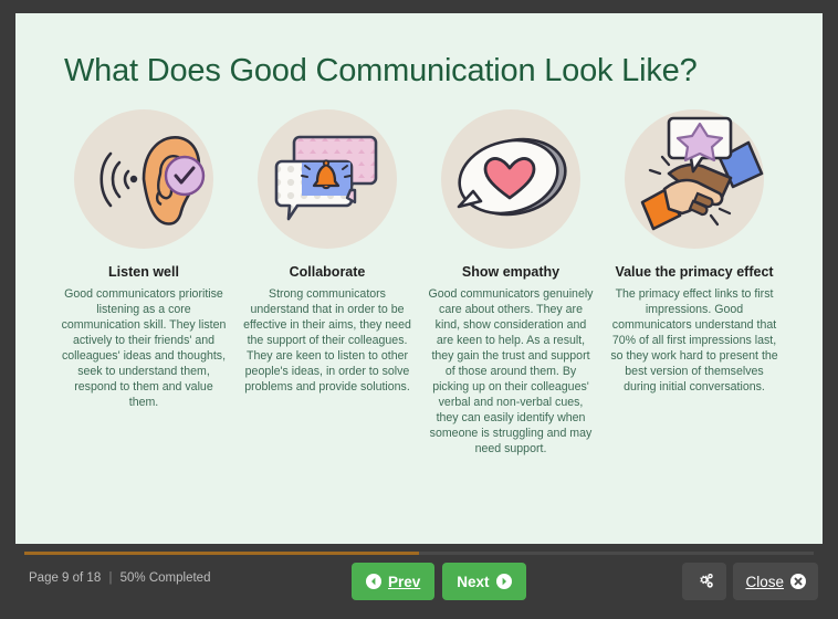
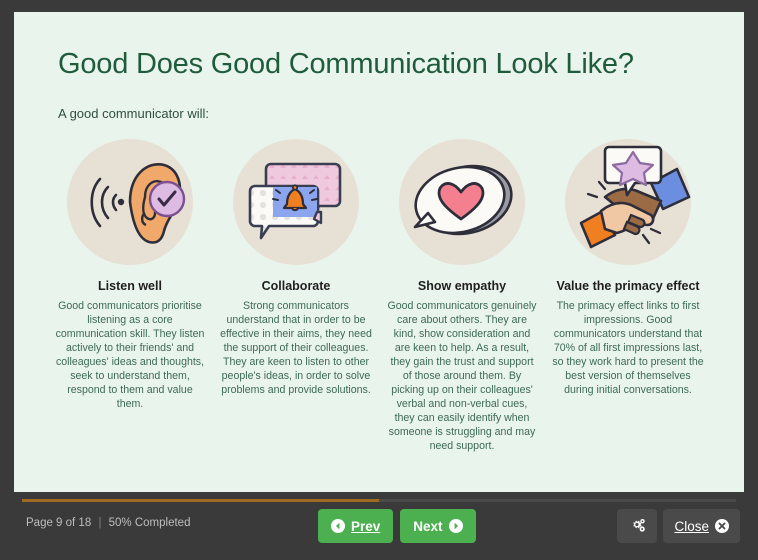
- What Does Good Communication Look Like?
+ Good Does Good Communication Look Like?
+ A good communicator will:
  Listen well
  Good communicators prioritise listening as a core communication skill. They listen actively to their friends' and colleagues' ideas and thoughts, seek to understand them, respond to them and value them.
  Collaborate
  Strong communicators understand that in order to be effective in their aims, they need the support of their colleagues. They are keen to listen to other people's ideas, in order to solve problems and provide solutions.
  Show empathy
  Good communicators genuinely care about others. They are kind, show consideration and are keen to help. As a result, they gain the trust and support of those around them. By picking up on their colleagues' verbal and non-verbal cues, they can easily identify when someone is struggling and may need support.
  Value the primacy effect
  The primacy effect links to first impressions. Good communicators understand that 70% of all first impressions last, so they work hard to present the best version of themselves during initial conversations.
  Page 9 of 18 | 50% Completed
  Prev
  Next
  Close
